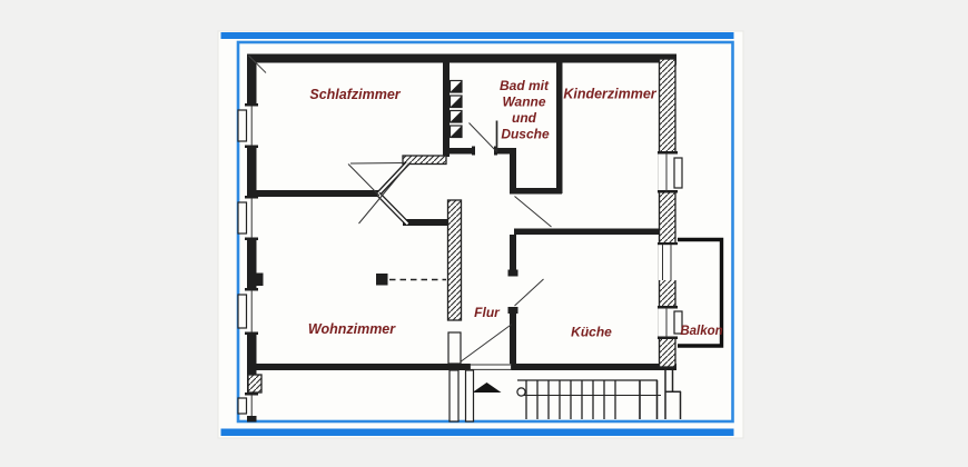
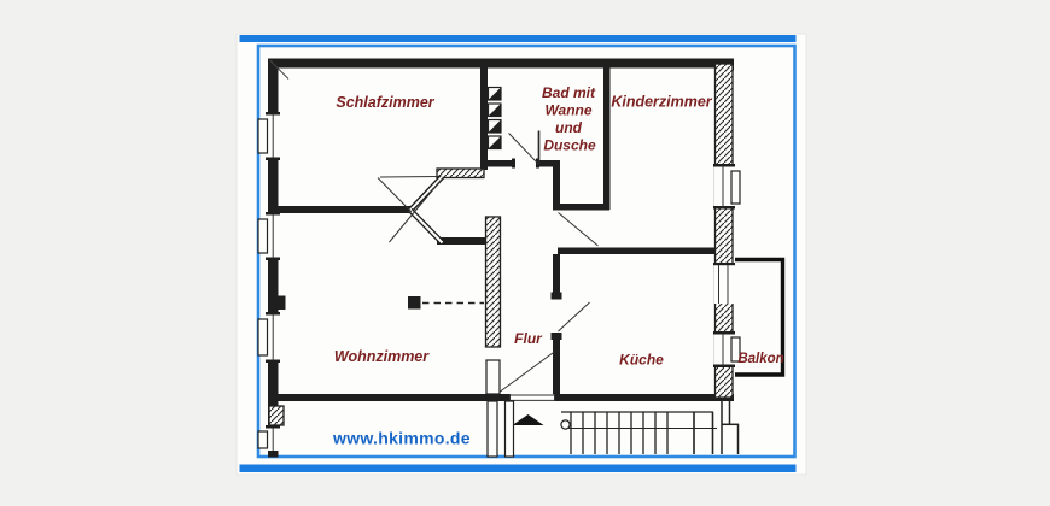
  Schlafzimmer
  Bad mit
  Wanne
  und
  Dusche
  Kinderzimmer
  Wohnzimmer
  Flur
  Küche
  Balkon
+ www.hkimmo.de
